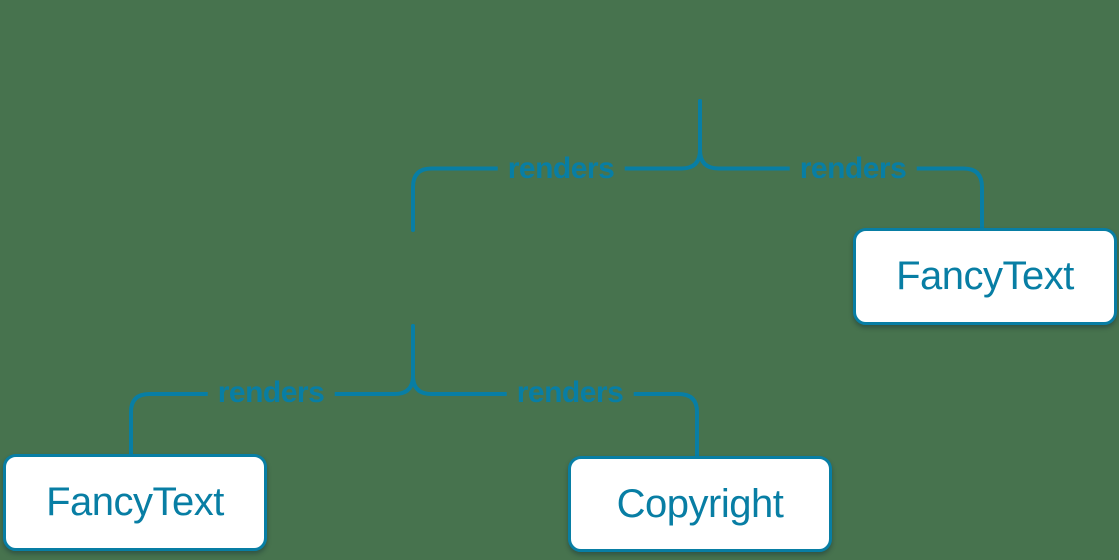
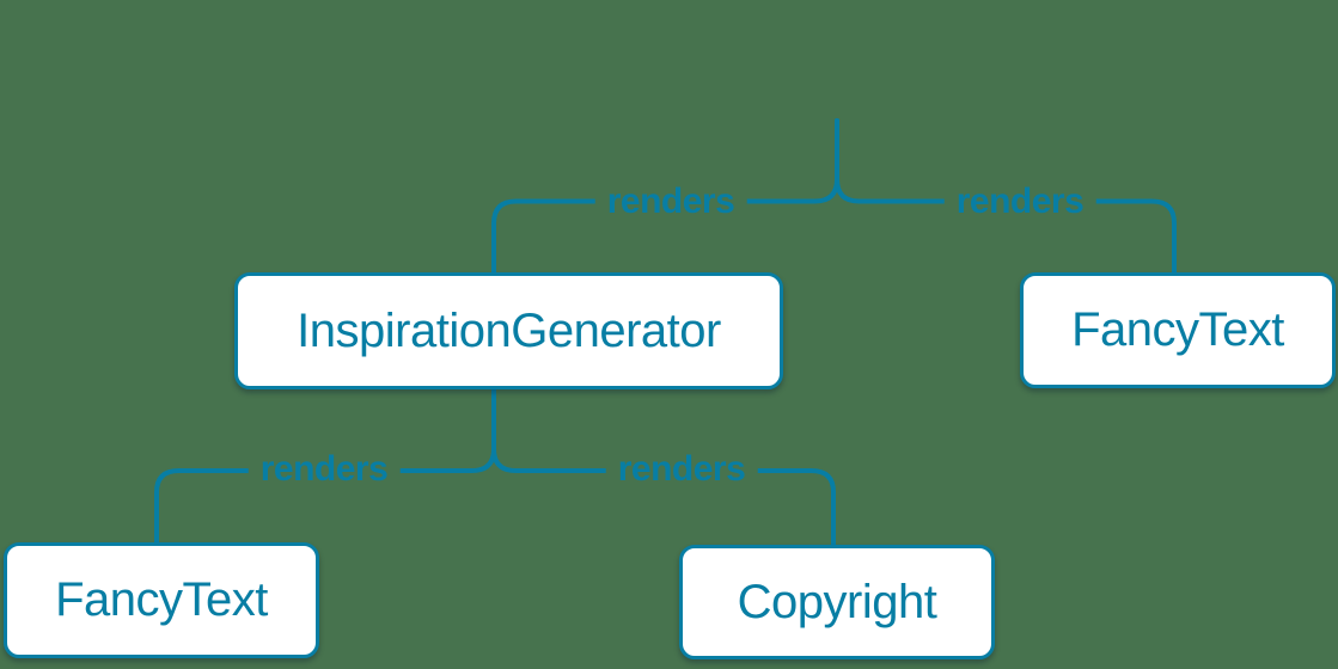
+ InspirationGenerator
  FancyText
  FancyText
  Copyright
  renders
  renders
  renders
  renders
